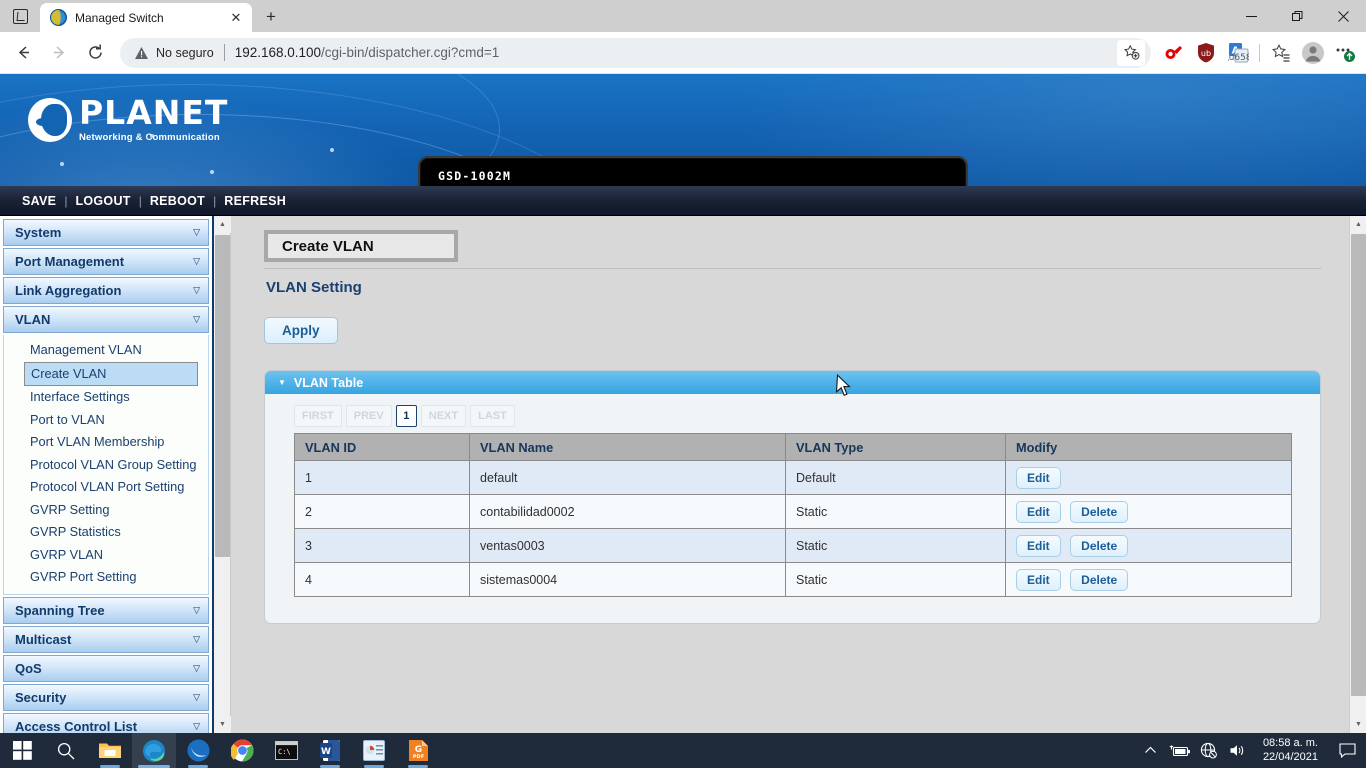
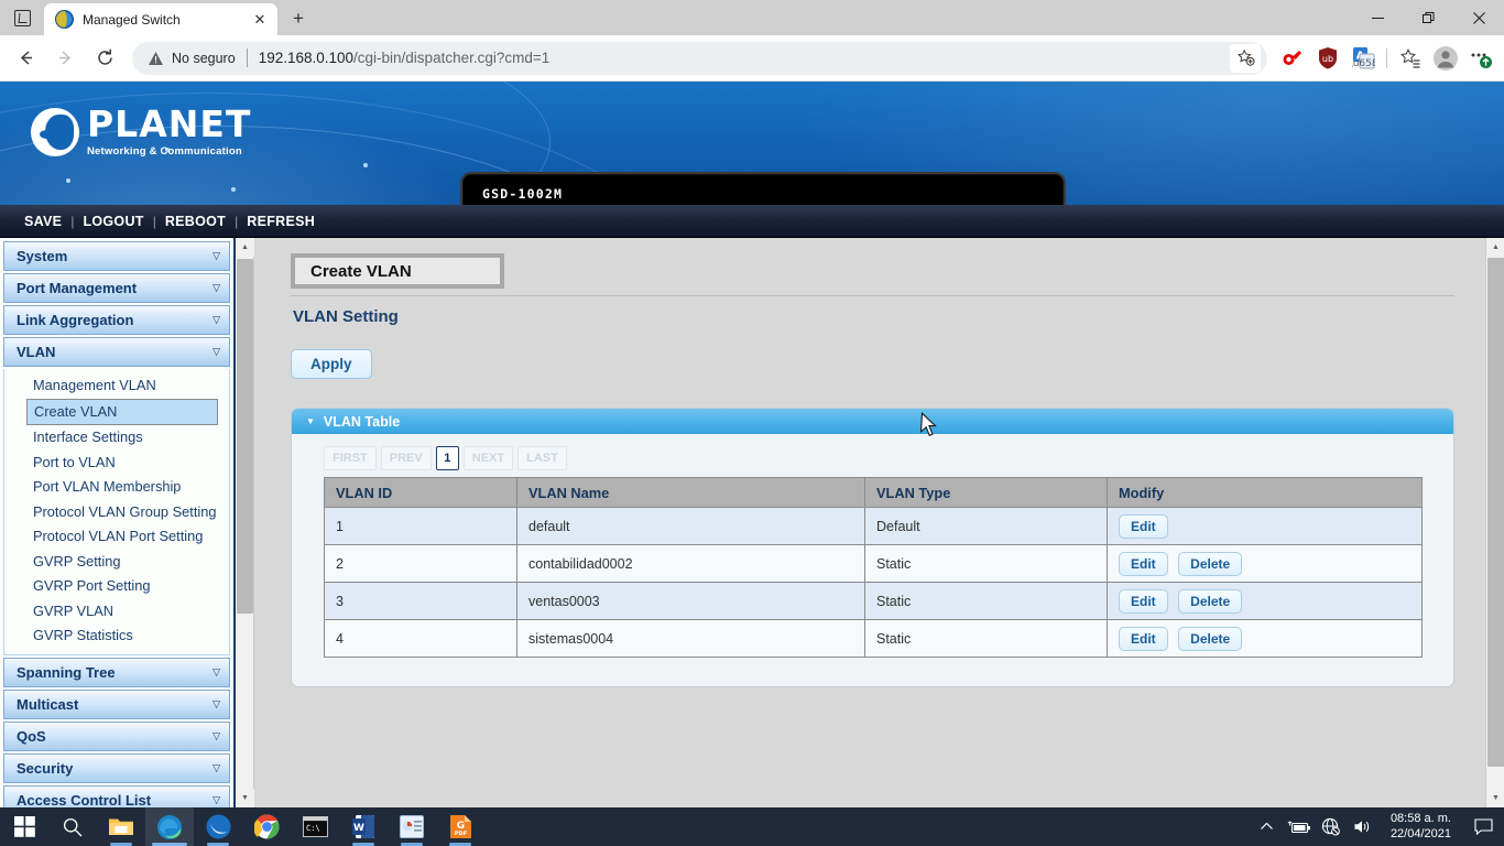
  Managed Switch
  ✕
  +
  No seguro
  192.168.0.100/cgi-bin/dispatcher.cgi?cmd=1
  ub
  \u658
  PLANET
  Networking & Communication
  GSD-1002M
  SAVE
  |
  LOGOUT
  |
  REBOOT
  |
  REFRESH
  System
  ▽
  Port Management
  ▽
  Link Aggregation
  ▽
  VLAN
  ▽
  Management VLAN
  Create VLAN
  Interface Settings
  Port to VLAN
  Port VLAN Membership
  Protocol VLAN Group Setting
  Protocol VLAN Port Setting
  GVRP Setting
- GVRP Statistics
+ GVRP Port Setting
  GVRP VLAN
- GVRP Port Setting
+ GVRP Statistics
  Spanning Tree
  ▽
  Multicast
  ▽
  QoS
  ▽
  Security
  ▽
  Access Control List
  ▽
  Create VLAN
  VLAN Setting
  Apply
  ▼
  VLAN Table
  FIRST
  PREV
  1
  NEXT
  LAST
  VLAN ID	VLAN Name	VLAN Type	Modify
  1	default	Default	Edit
  2	contabilidad0002	Static	Edit Delete
  3	ventas0003	Static	Edit Delete
  4	sistemas0004	Static	Edit Delete
  C:\
  W
  G
  08:58 a. m.
  22/04/2021
